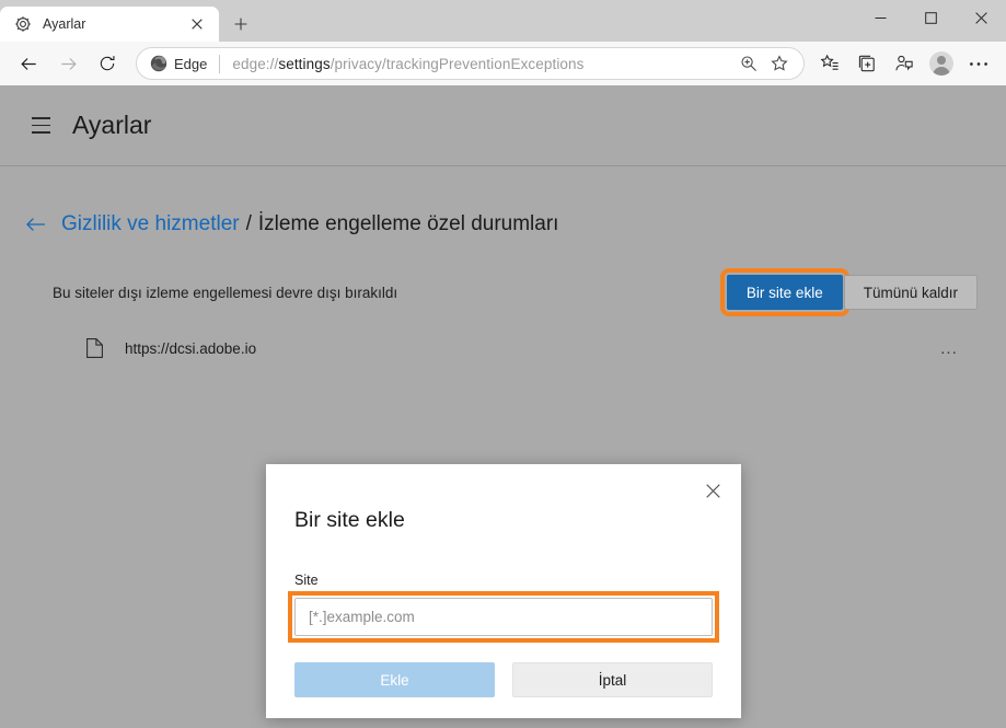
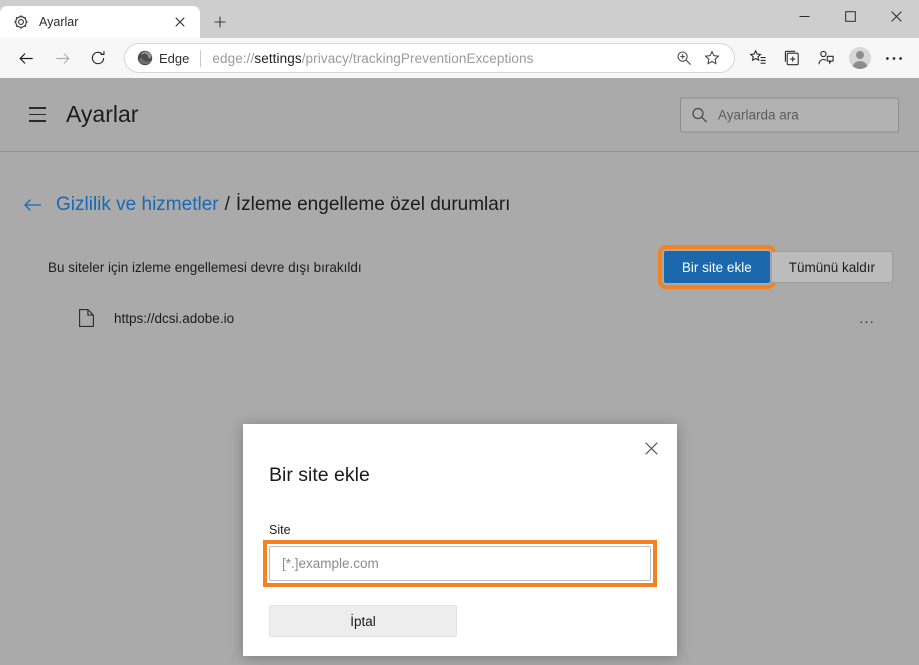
  Ayarlar
  Edge
  edge://settings/privacy/trackingPreventionExceptions
  Ayarlar
+ Ayarlarda ara
  Gizlilik ve hizmetler
  /
  İzleme engelleme özel durumları
- Bu siteler dışı izleme engellemesi devre dışı bırakıldı
+ Bu siteler için izleme engellemesi devre dışı bırakıldı
  Bir site ekle
  Tümünü kaldır
  https://dcsi.adobe.io
  ...
  Bir site ekle
  Site
  [*.]example.com
- Ekle
  İptal
